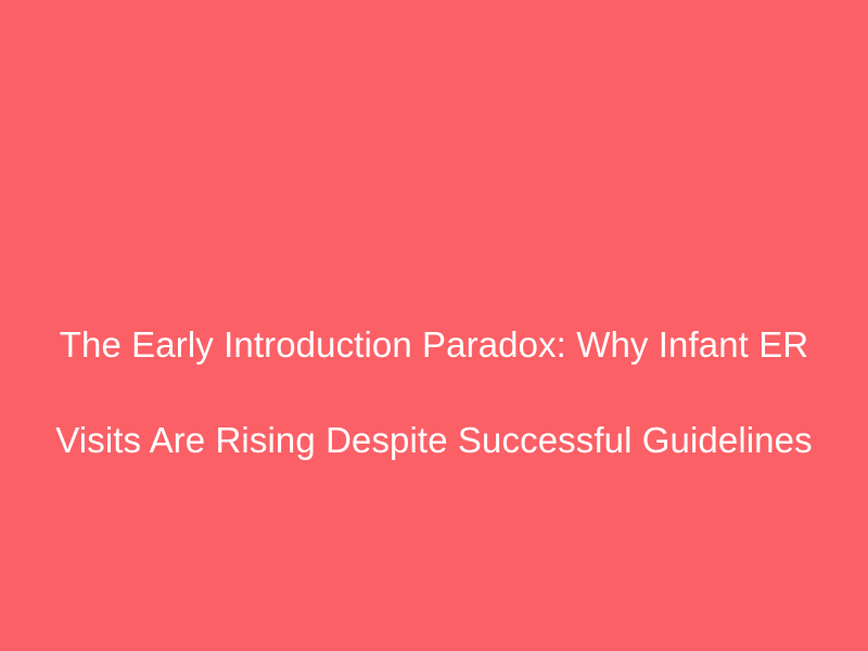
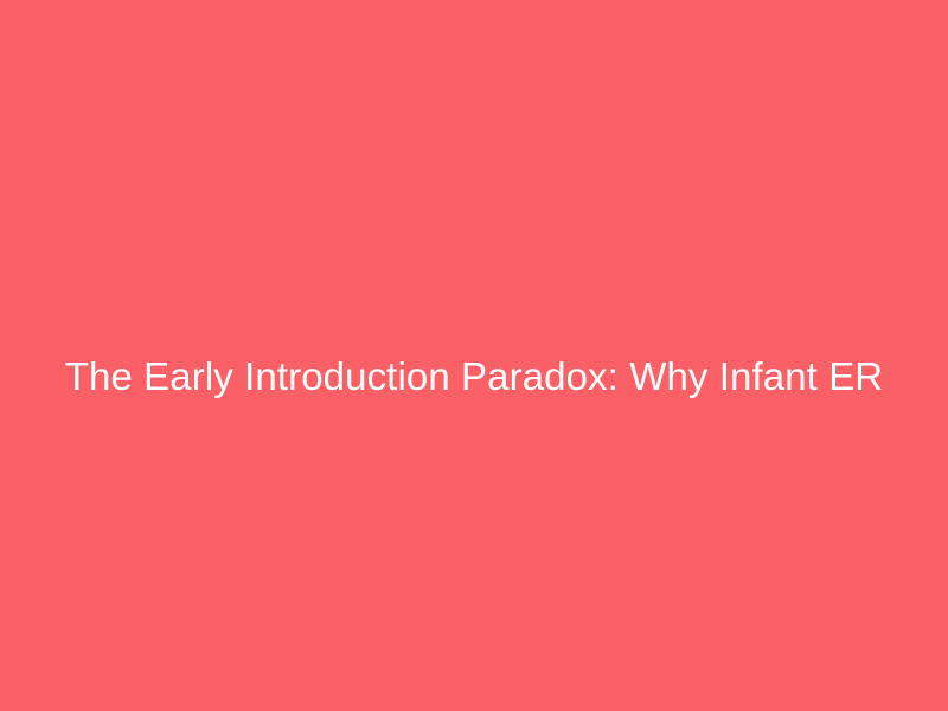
  The Early Introduction Paradox: Why Infant ER
- Visits Are Rising Despite Successful Guidelines
